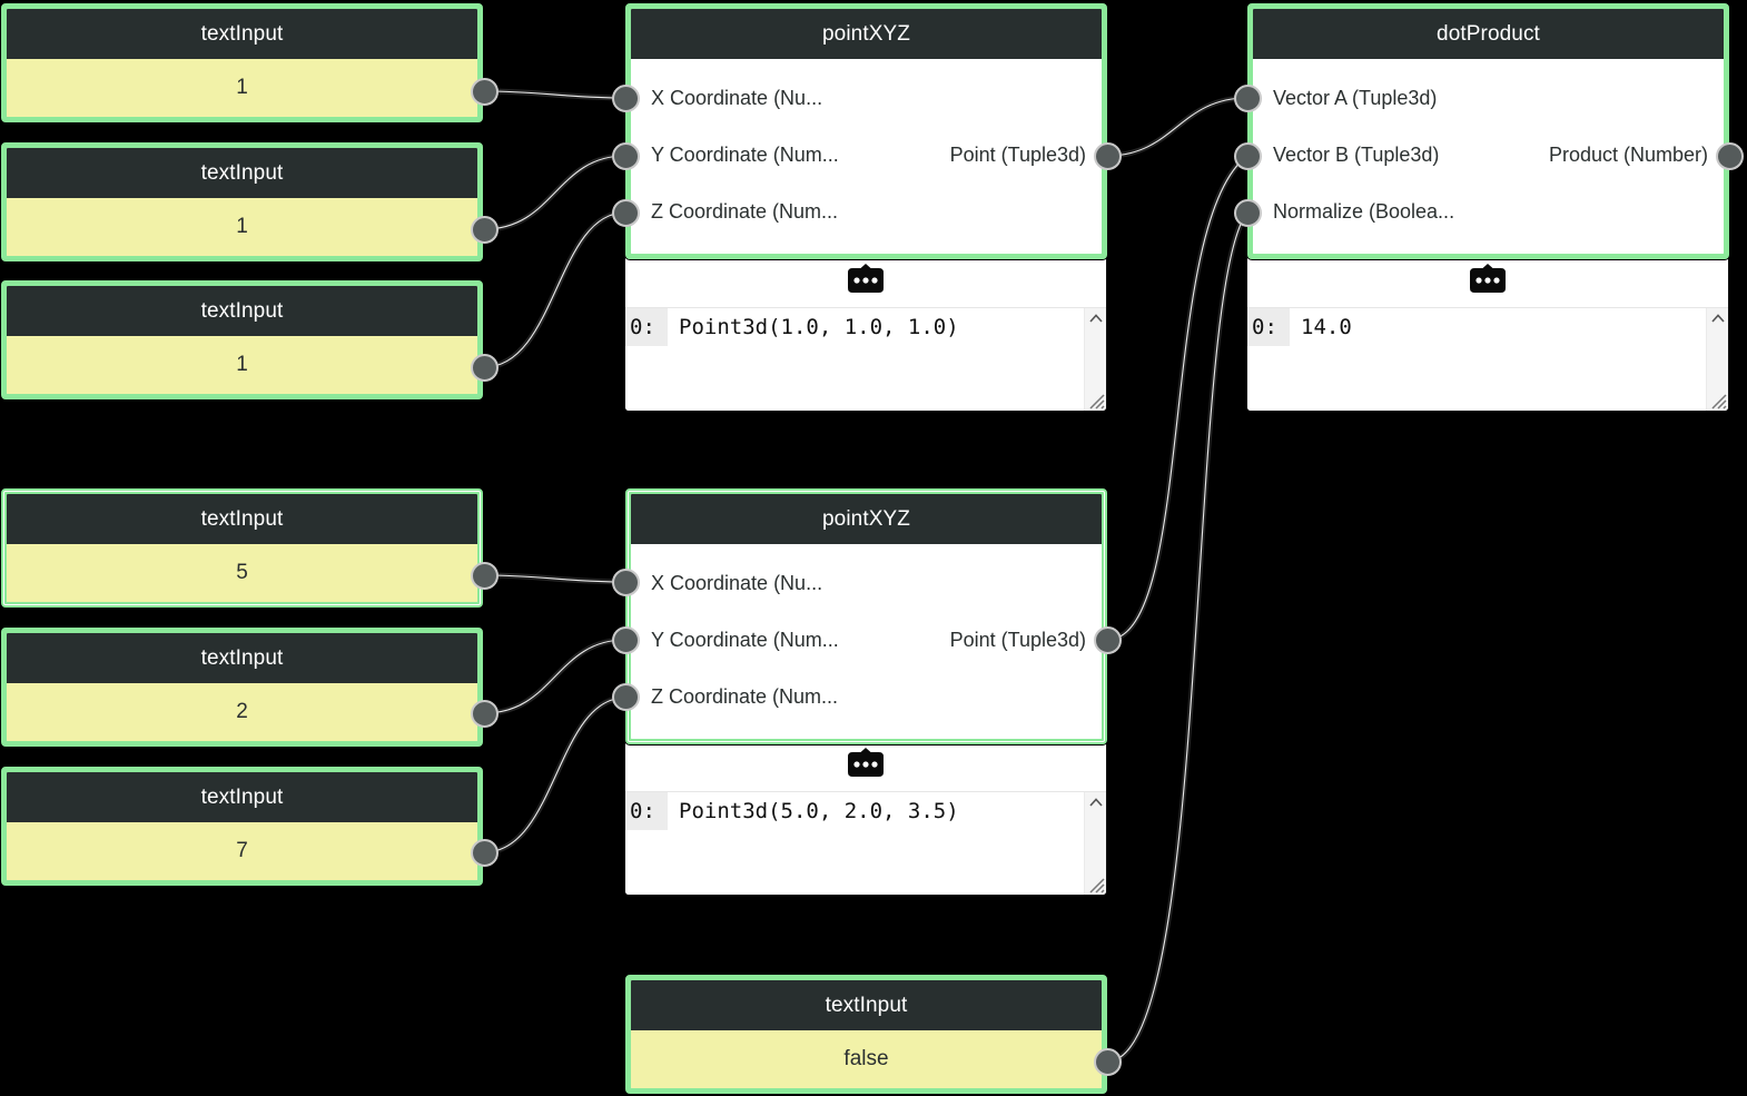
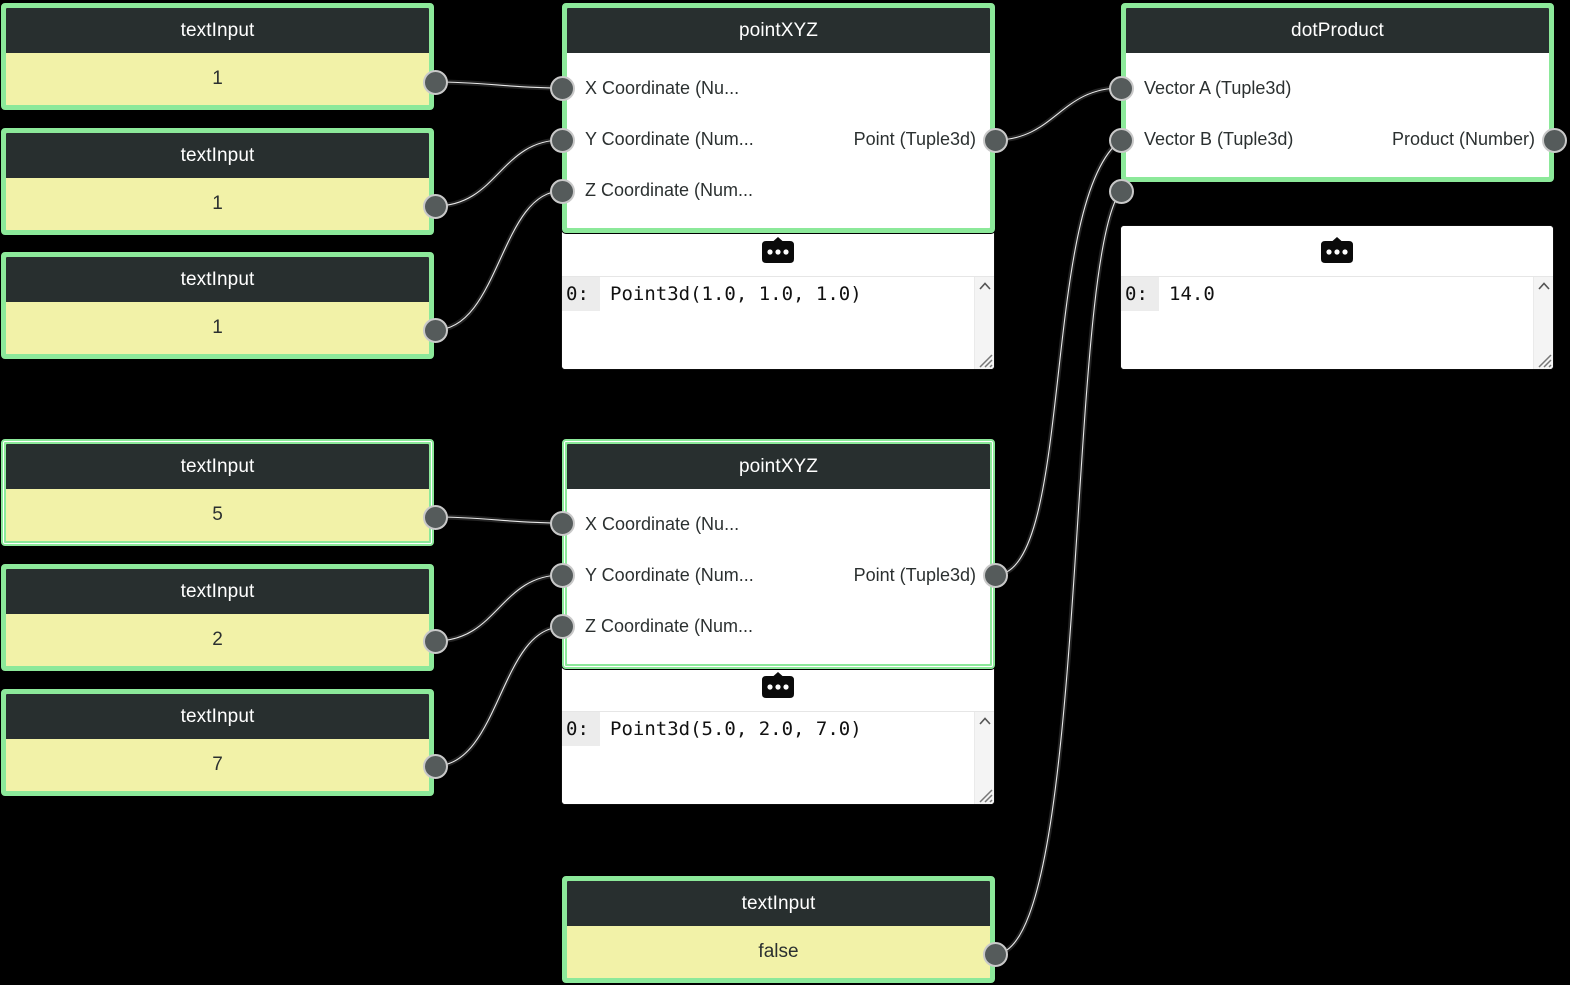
  textInput
  1
  textInput
  1
  textInput
  1
  textInput
  5
  textInput
  2
  textInput
  7
  pointXYZ
  X Coordinate (Nu...
  Y Coordinate (Num...
  Point (Tuple3d)
  Z Coordinate (Num...
  0:
  Point3d(1.0, 1.0, 1.0)
  dotProduct
  Vector A (Tuple3d)
  Vector B (Tuple3d)
  Product (Number)
- Normalize (Boolea...
  0:
  14.0
  pointXYZ
  X Coordinate (Nu...
  Y Coordinate (Num...
  Point (Tuple3d)
  Z Coordinate (Num...
  0:
- Point3d(5.0, 2.0, 3.5)
+ Point3d(5.0, 2.0, 7.0)
  textInput
  false
